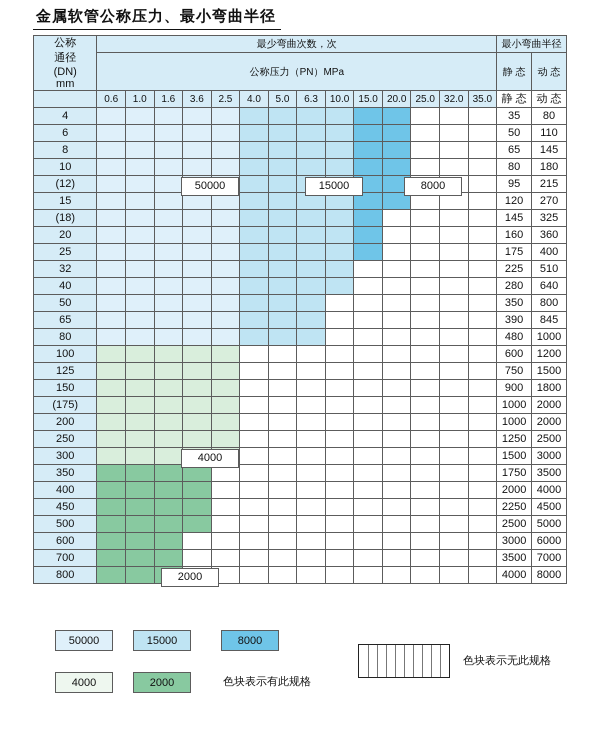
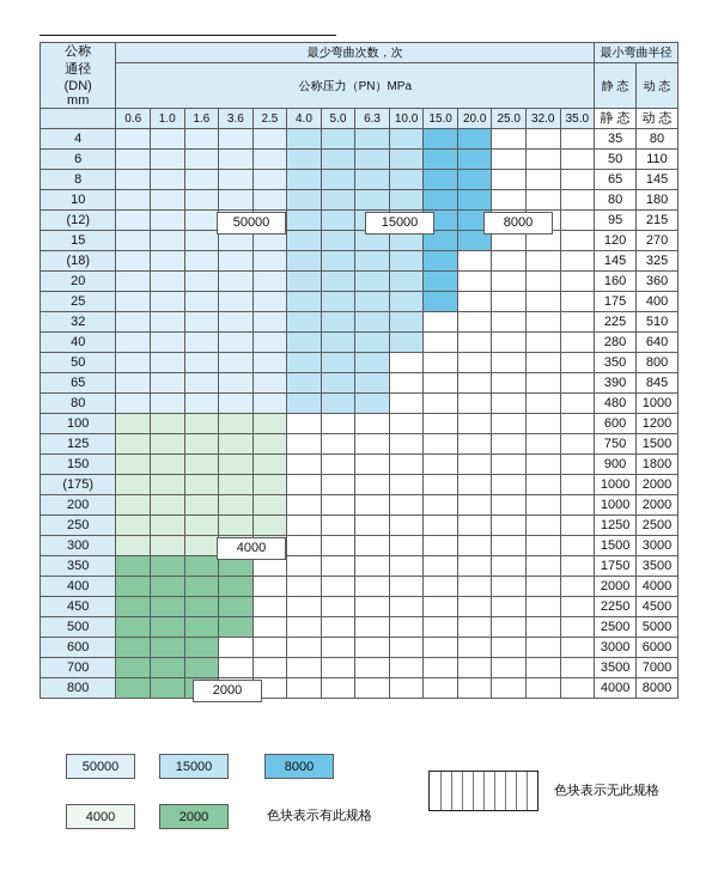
- 金属软管公称压力、最小弯曲半径
  公称 通径 (DN) mm	最少弯曲次数，次	最小弯曲半径
  公称压力（PN）MPa	静 态	动 态
  	0.6	1.0	1.6	3.6	2.5	4.0	5.0	6.3	10.0	15.0	20.0	25.0	32.0	35.0	静 态	动 态
  4															35	80
  6															50	110
  8															65	145
  10															80	180
  (12)															95	215
  15															120	270
  (18)															145	325
  20															160	360
  25															175	400
  32															225	510
  40															280	640
  50															350	800
  65															390	845
  80															480	1000
  100															600	1200
  125															750	1500
  150															900	1800
  (175)															1000	2000
  200															1000	2000
  250															1250	2500
  300															1500	3000
  350															1750	3500
  400															2000	4000
  450															2250	4500
  500															2500	5000
  600															3000	6000
  700															3500	7000
  800															4000	8000
  50000
  15000
  8000
  4000
  2000
  50000
  15000
  8000
  4000
  2000
  色块表示有此规格
  色块表示无此规格
